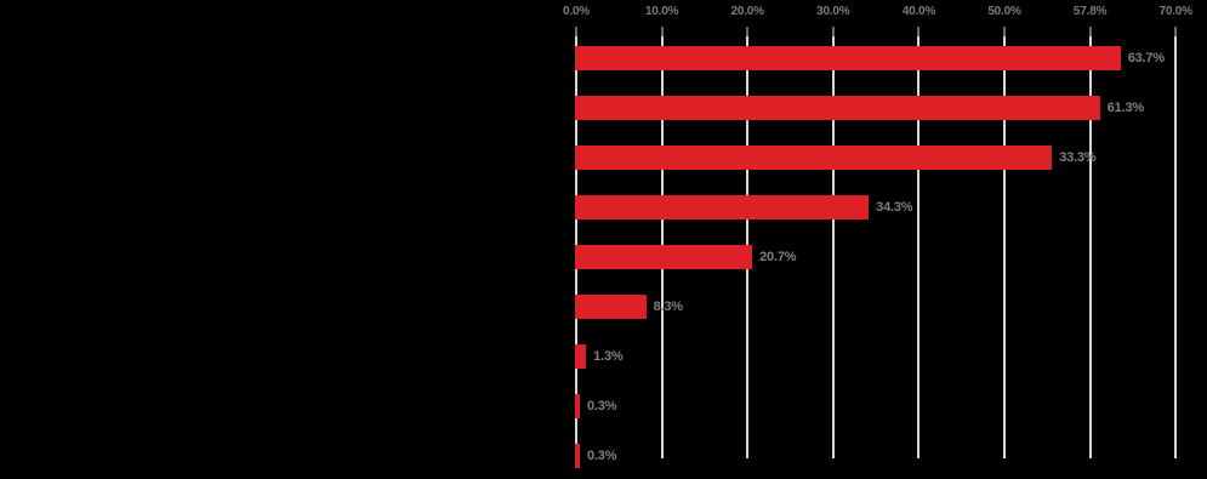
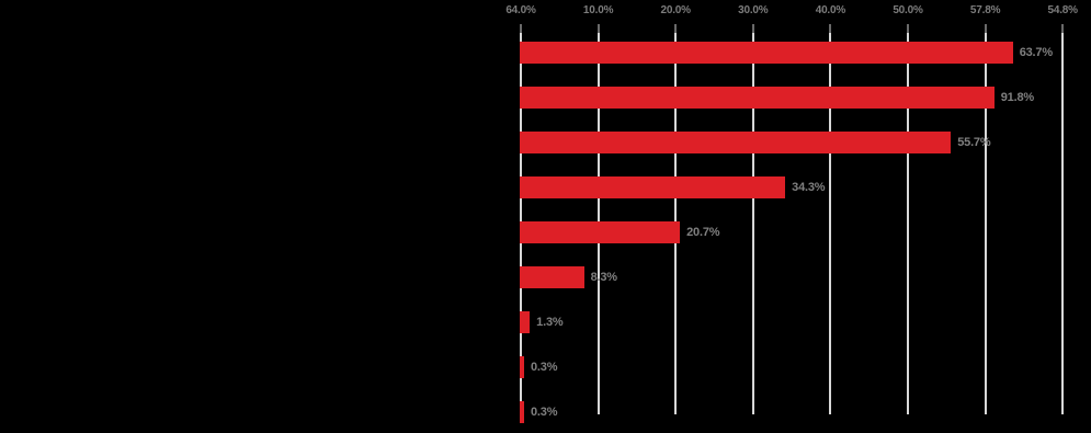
- 0.0%
+ 64.0%
  10.0%
  20.0%
  30.0%
  40.0%
  50.0%
  57.8%
- 70.0%
+ 54.8%
  63.7%
- 61.3%
+ 91.8%
- 33.3%
+ 55.7%
  34.3%
  20.7%
  8.3%
  1.3%
  0.3%
  0.3%
